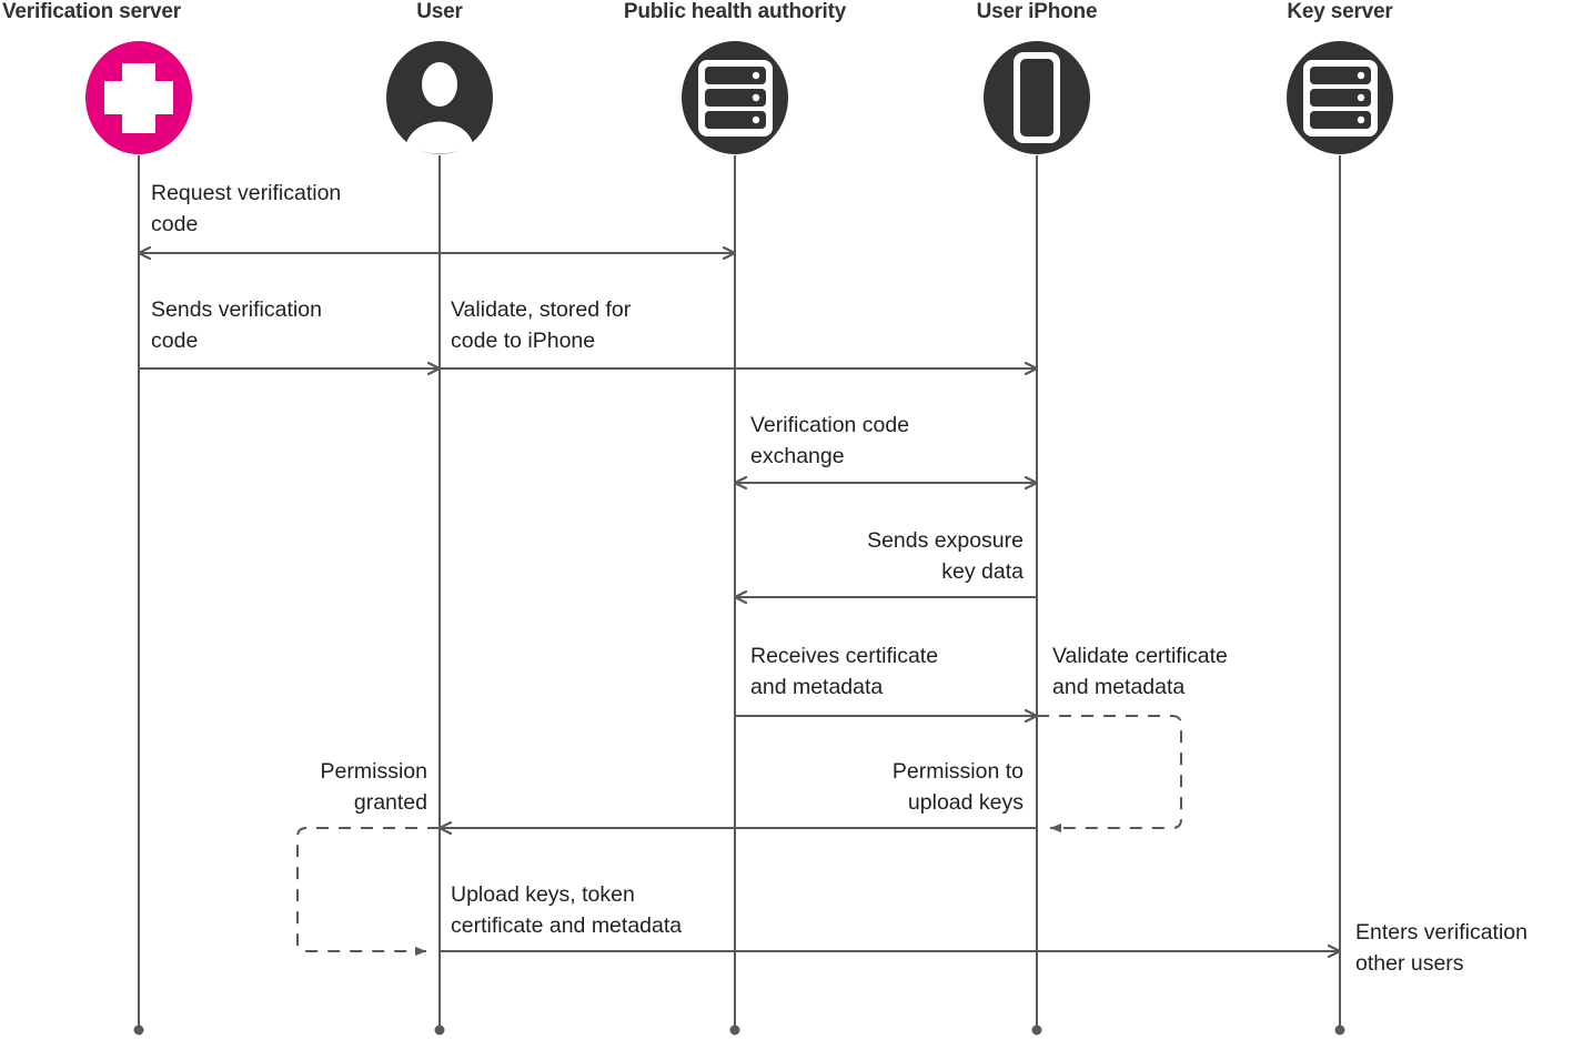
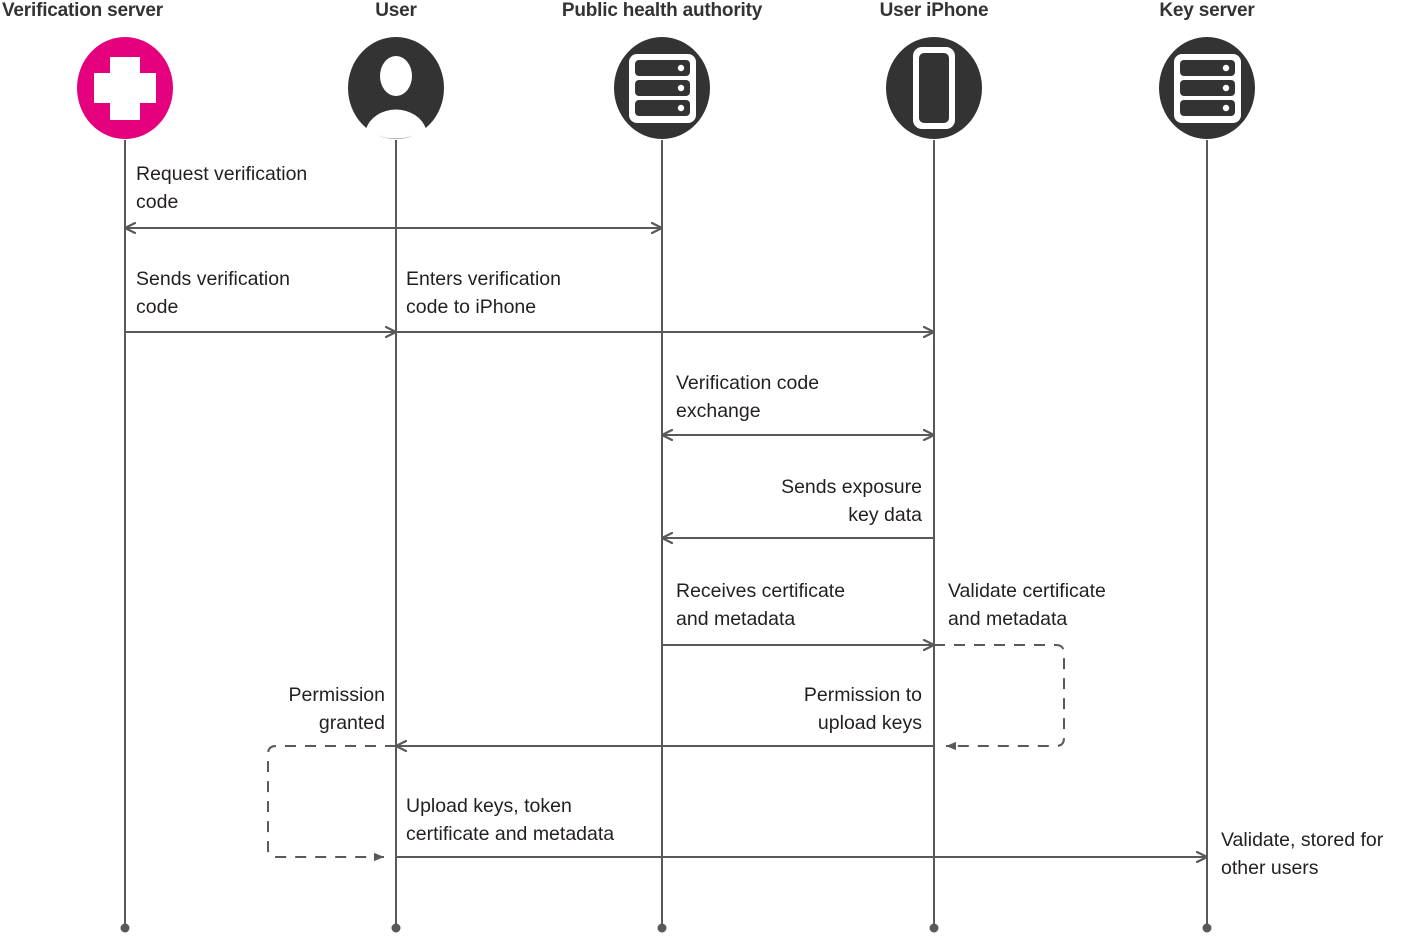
  Verification server
  User
  Public health authority
  User iPhone
  Key server
  Request verification
  code
  Sends verification
  code
- Validate, stored for
+ Enters verification
  code to iPhone
  Verification code
  exchange
  Sends exposure
  key data
  Receives certificate
  and metadata
  Validate certificate
  and metadata
  Permission to
  upload keys
  Permission
  granted
  Upload keys, token
  certificate and metadata
- Enters verification
+ Validate, stored for
  other users
